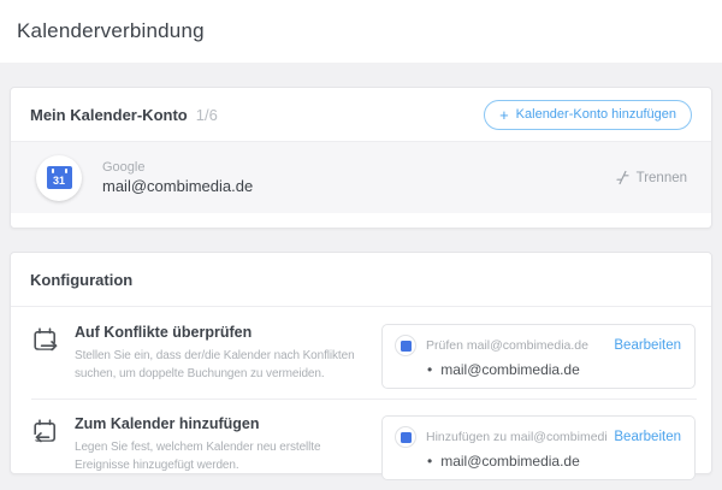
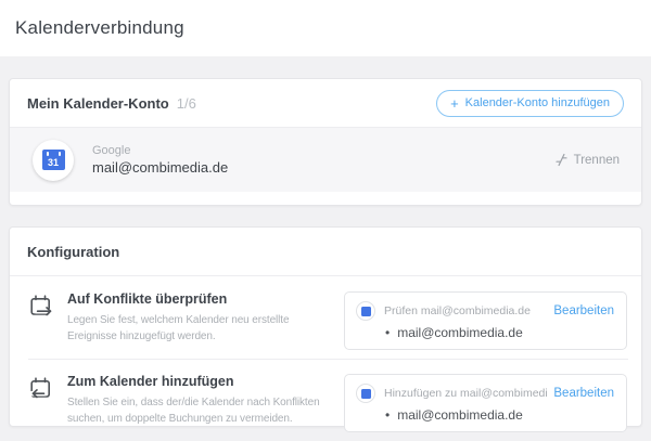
  Kalenderverbindung
  Mein Kalender-Konto
  1/6
  +
  Kalender-Konto hinzufügen
  31
  Google
  mail@combimedia.de
  Trennen
  Konfiguration
  Auf Konflikte überprüfen
- Stellen Sie ein, dass der/die Kalender nach Konflikten suchen, um doppelte Buchungen zu vermeiden.
+ Legen Sie fest, welchem Kalender neu erstellte Ereignisse hinzugefügt werden.
  Prüfen mail@combimedia.de
  Bearbeiten
  • mail@combimedia.de
  Zum Kalender hinzufügen
- Legen Sie fest, welchem Kalender neu erstellte Ereignisse hinzugefügt werden.
+ Stellen Sie ein, dass der/die Kalender nach Konflikten suchen, um doppelte Buchungen zu vermeiden.
  Hinzufügen zu mail@combimedi
  Bearbeiten
  • mail@combimedia.de
